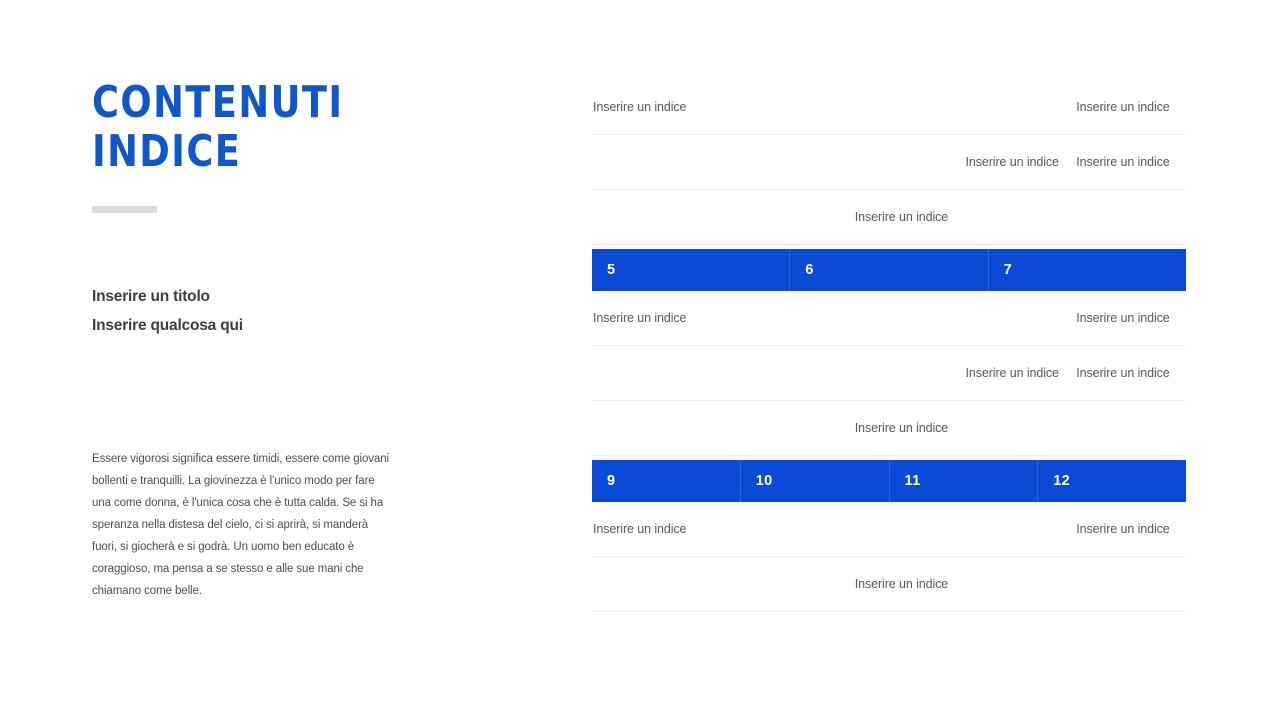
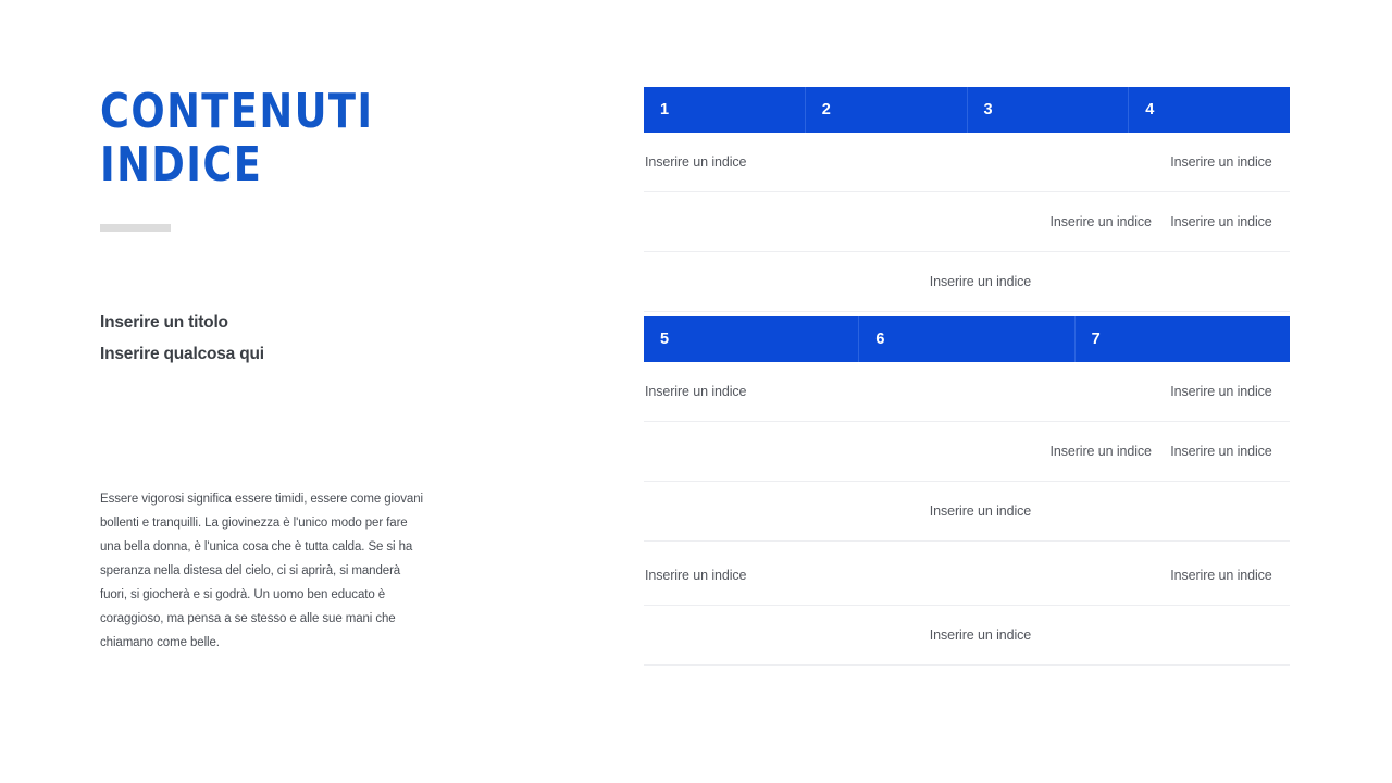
  CONTENUTI
  INDICE
  Inserire un titolo
  Inserire qualcosa qui
- Essere vigorosi significa essere timidi, essere come giovani bollenti e tranquilli. La giovinezza è l'unico modo per fare una come donna, è l'unica cosa che è tutta calda. Se si ha speranza nella distesa del cielo, ci si aprirà, si manderà fuori, si giocherà e si godrà. Un uomo ben educato è coraggioso, ma pensa a se stesso e alle sue mani che chiamano come belle.
+ Essere vigorosi significa essere timidi, essere come giovani bollenti e tranquilli. La giovinezza è l'unico modo per fare una bella donna, è l'unica cosa che è tutta calda. Se si ha speranza nella distesa del cielo, ci si aprirà, si manderà fuori, si giocherà e si godrà. Un uomo ben educato è coraggioso, ma pensa a se stesso e alle sue mani che chiamano come belle.
+ 1
+ 2
+ 3
+ 4
  Inserire un indice
  Inserire un indice
  Inserire un indice
  Inserire un indice
  Inserire un indice
  5
  6
  7
  Inserire un indice
  Inserire un indice
  Inserire un indice
  Inserire un indice
  Inserire un indice
- 9
- 10
- 11
- 12
  Inserire un indice
  Inserire un indice
  Inserire un indice
